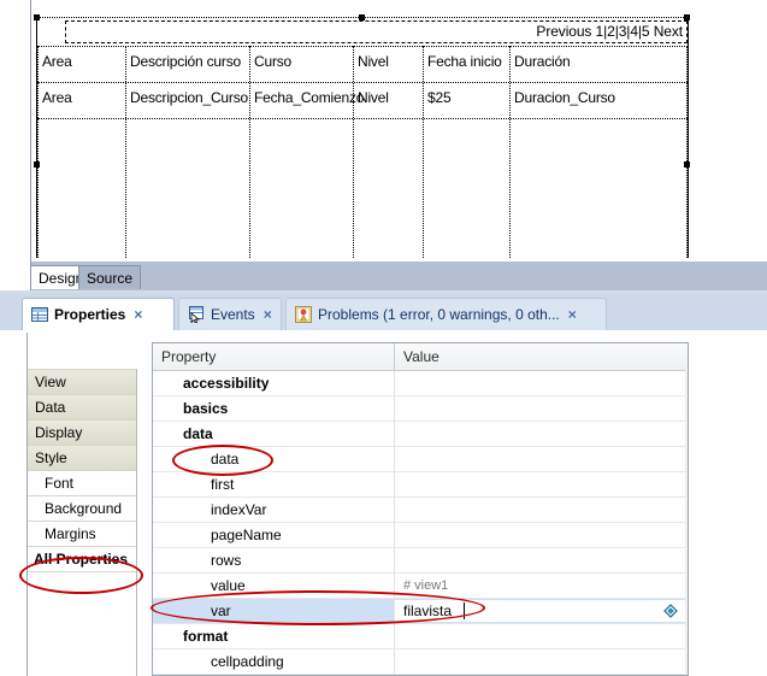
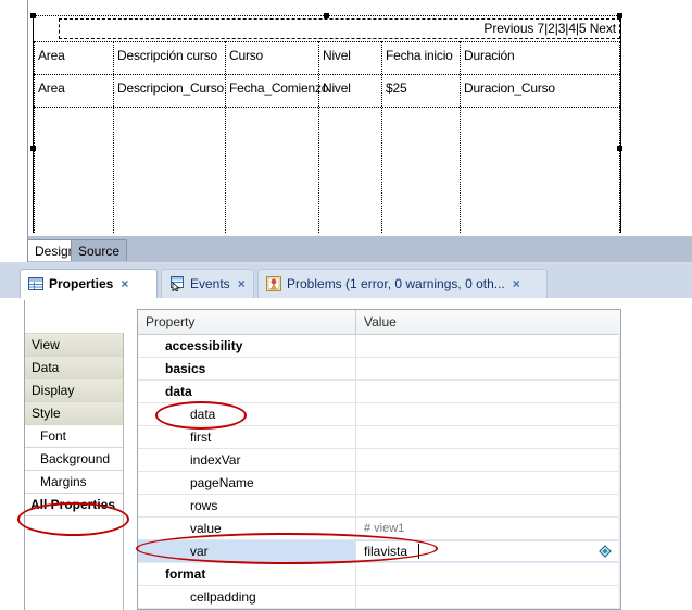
- Previous 1|2|3|4|5 Next
+ Previous 7|2|3|4|5 Next
  Area
  Descripción curso
  Curso
  Nivel
  Fecha inicio
  Duración
  Area
  Descripcion_Curso
  Fecha_Comienzo
  Nivel
  $25
  Duracion_Curso
  Desig
  Source
  Properties
  ×
  Events
  ×
  Problems (1 error, 0 warnings, 0 oth...
  ×
  View
  Data
  Display
  Style
  Font
  Background
  Margins
  All Properties
  Property
  Value
  accessibility
  basics
  data
  data
  first
  indexVar
  pageName
  rows
  value
  # view1
  var
  filavista
  format
  cellpadding
